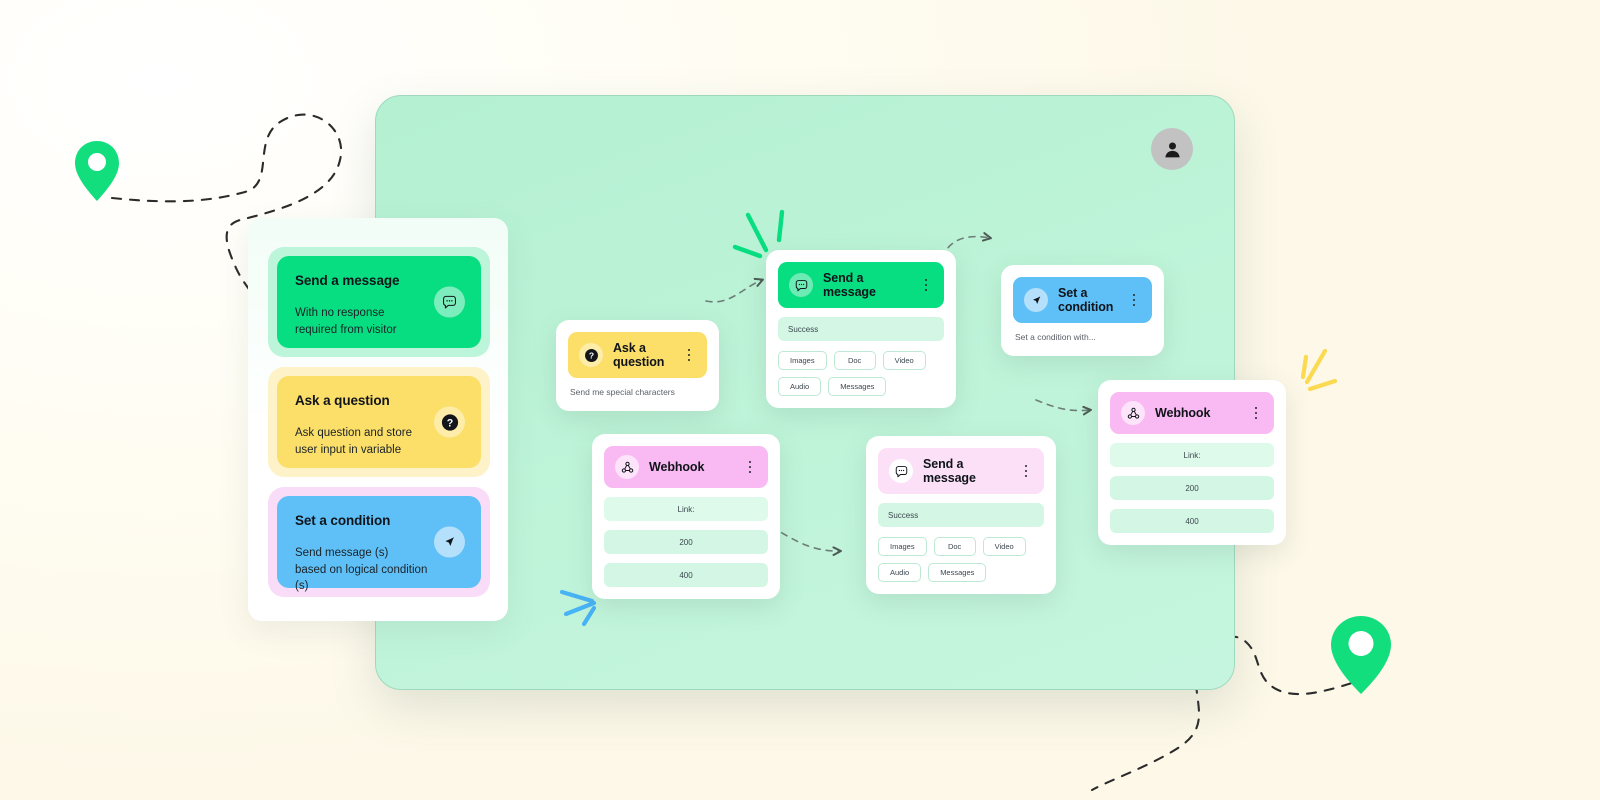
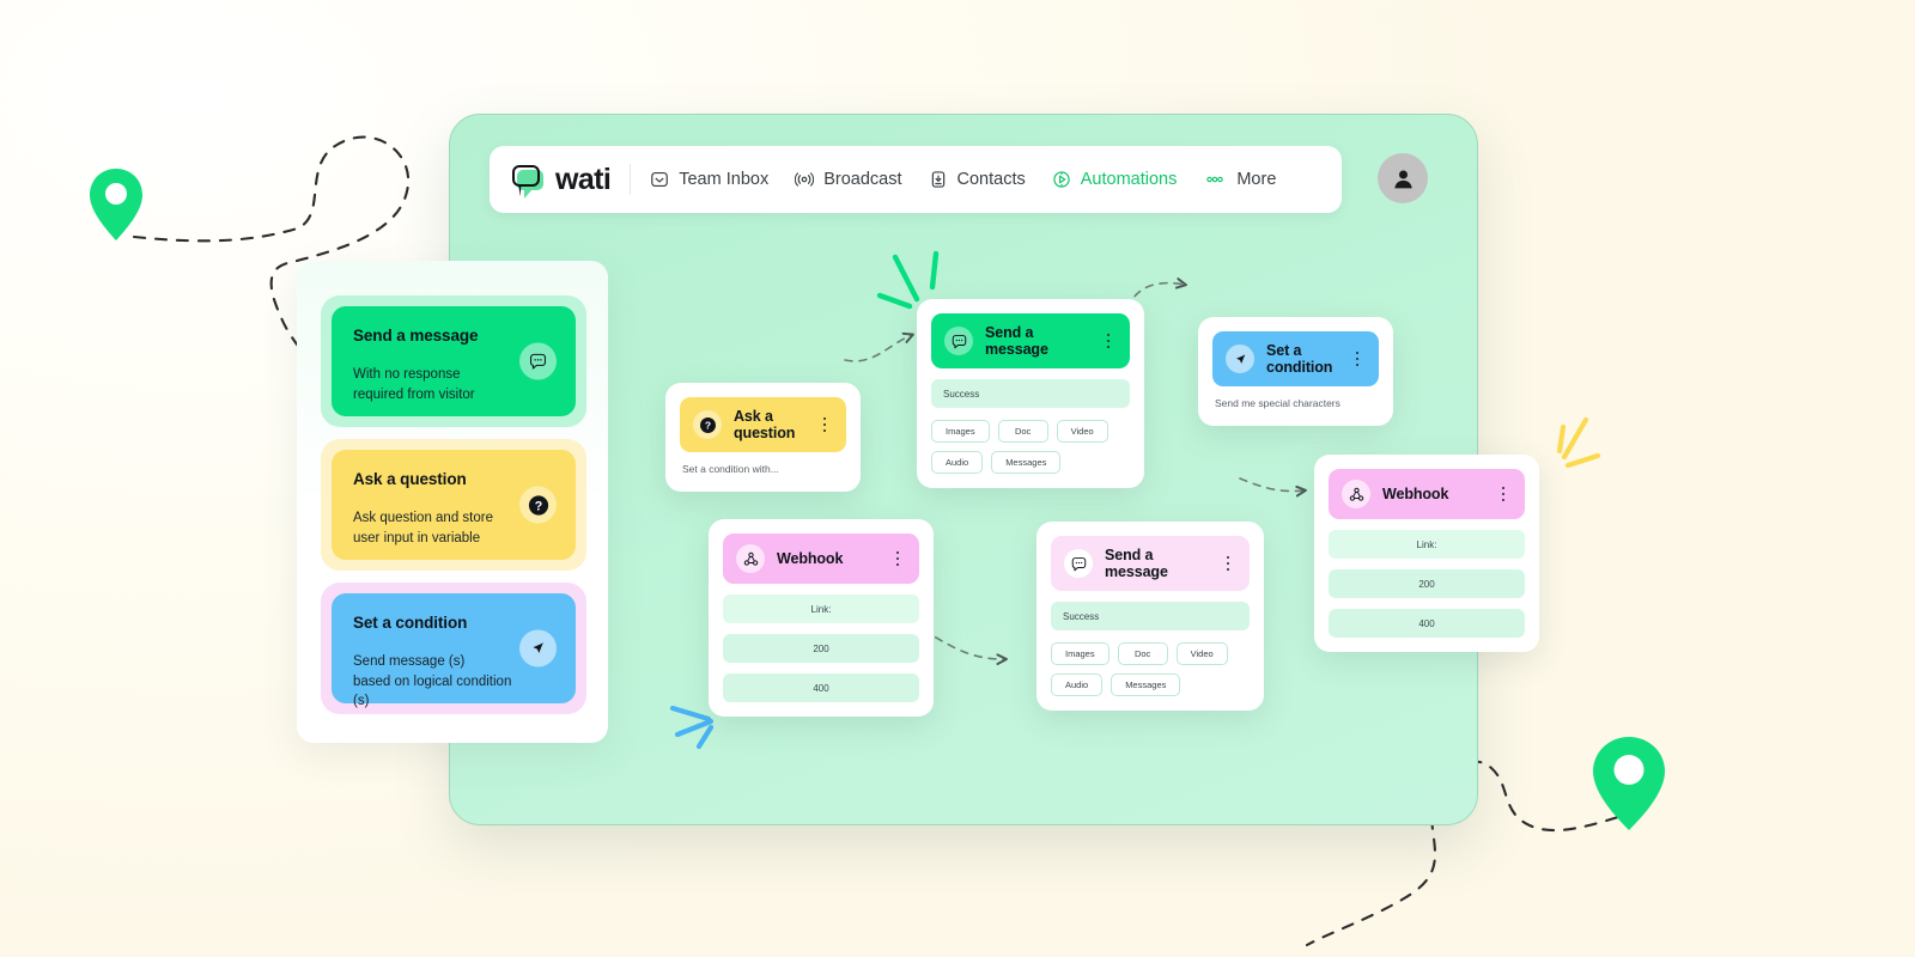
+ wati
+ Team Inbox
+ Broadcast
+ Contacts
+ Automations
+ More
  Send a message
  With no response
  required from visitor
  Ask a question
  Ask question and store
  user input in variable
  ?
  Set a condition
  Send message (s)
  based on logical condition (s)
  ?
  Ask a question
- Send me special characters
+ Set a condition with...
  Send a message
  Success
  Images
  Doc
  Video
  Audio
  Messages
  Set a condition
- Set a condition with...
+ Send me special characters
  Webhook
  Link:
  200
  400
  Send a message
  Success
  Images
  Doc
  Video
  Audio
  Messages
  Webhook
  Link:
  200
  400
